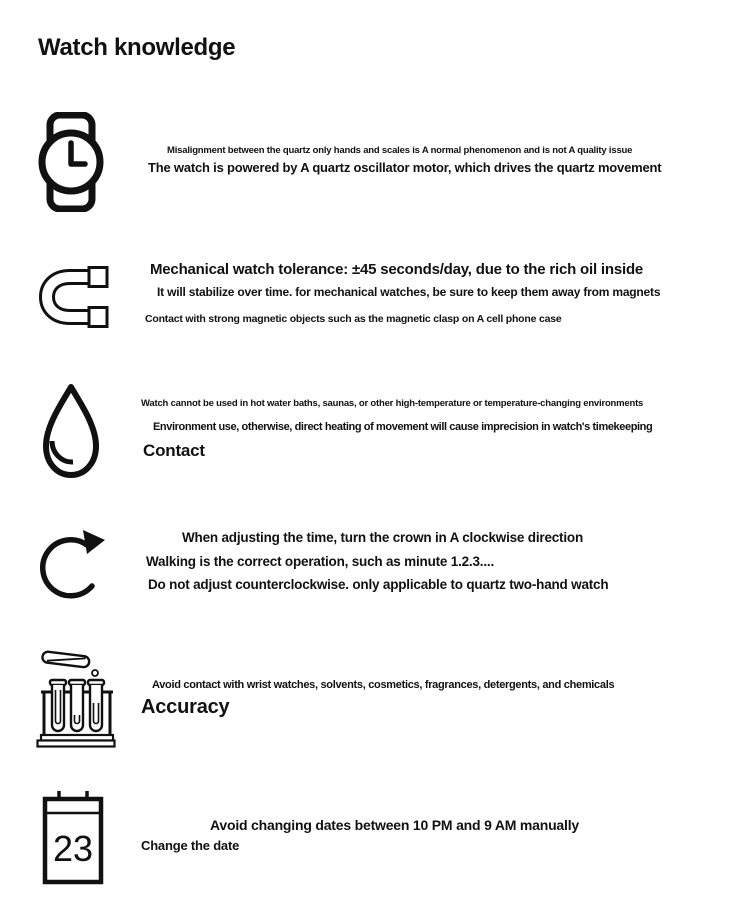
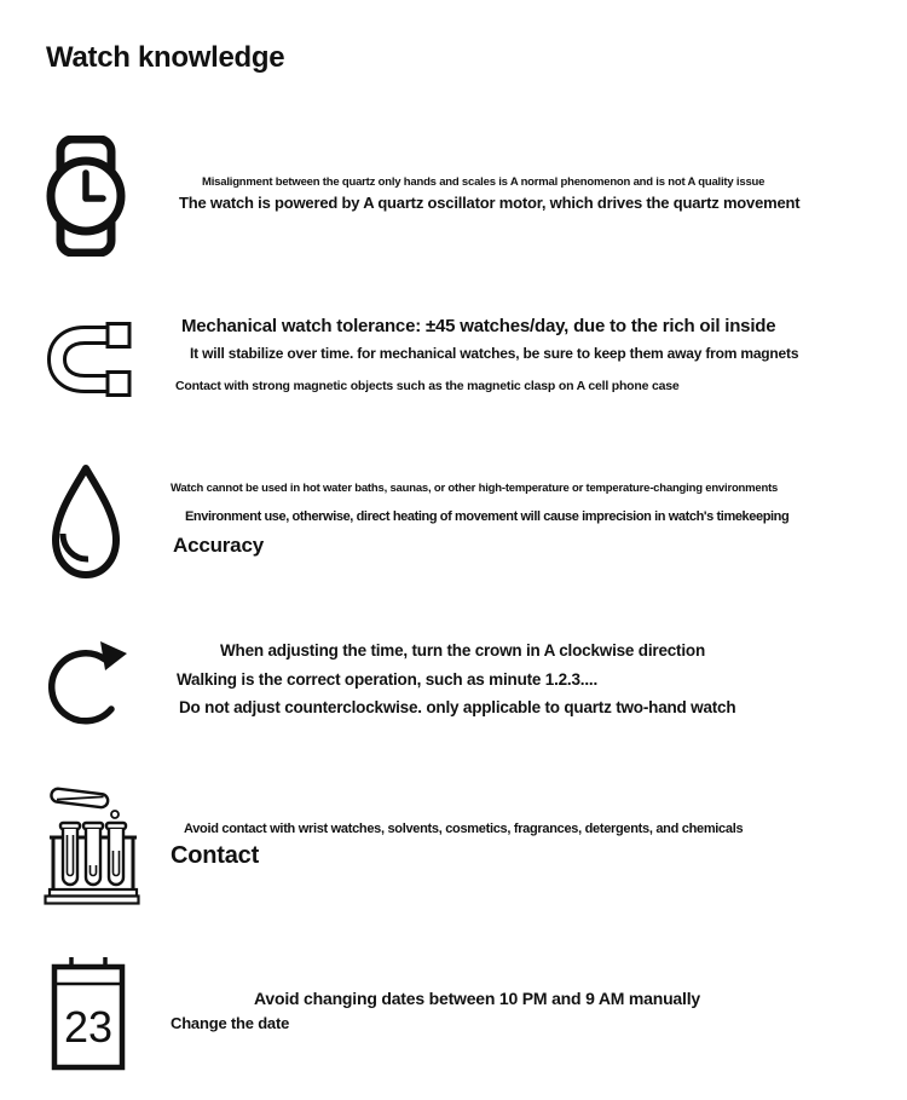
  Watch knowledge
  Misalignment between the quartz only hands and scales is A normal phenomenon and is not A quality issue
  The watch is powered by A quartz oscillator motor, which drives the quartz movement
- Mechanical watch tolerance: ±45 seconds/day, due to the rich oil inside
+ Mechanical watch tolerance: ±45 watches/day, due to the rich oil inside
  It will stabilize over time. for mechanical watches, be sure to keep them away from magnets
  Contact with strong magnetic objects such as the magnetic clasp on A cell phone case
  Watch cannot be used in hot water baths, saunas, or other high-temperature or temperature-changing environments
  Environment use, otherwise, direct heating of movement will cause imprecision in watch's timekeeping
- Contact
+ Accuracy
  When adjusting the time, turn the crown in A clockwise direction
  Walking is the correct operation, such as minute 1.2.3....
  Do not adjust counterclockwise. only applicable to quartz two-hand watch
  Avoid contact with wrist watches, solvents, cosmetics, fragrances, detergents, and chemicals
- Accuracy
+ Contact
  23
  Avoid changing dates between 10 PM and 9 AM manually
  Change the date
